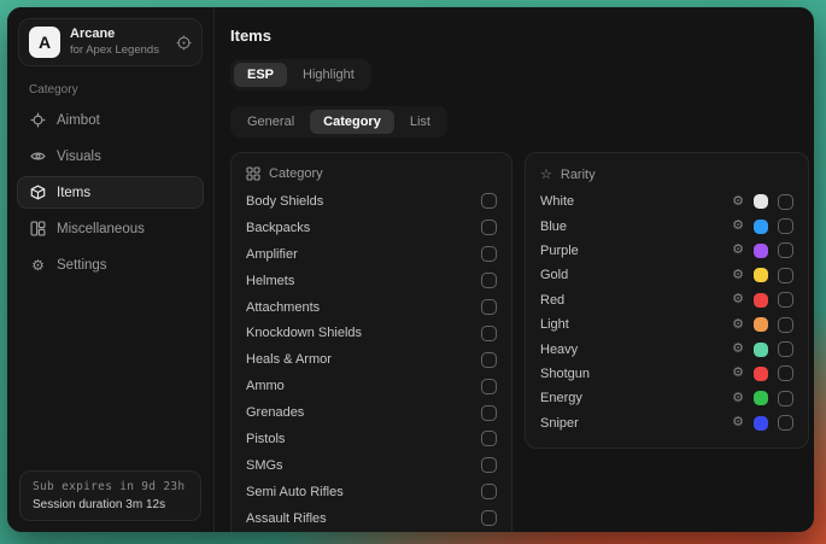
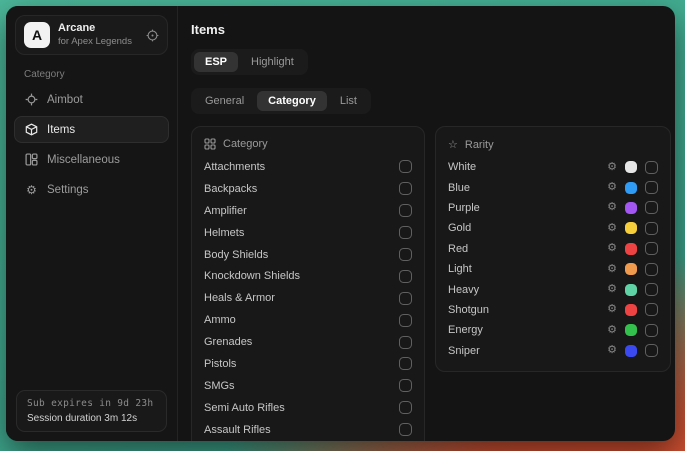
  A
  Arcane
  for Apex Legends
  Category
  Aimbot
- Visuals
  Items
  Miscellaneous
  ⚙
  Settings
  Sub expires in 9d 23h
  Session duration 3m 12s
  Items
  ESP
  Highlight
  General
  Category
  List
  Category
- Body Shields
+ Attachments
  Backpacks
  Amplifier
  Helmets
- Attachments
+ Body Shields
  Knockdown Shields
  Heals & Armor
  Ammo
  Grenades
  Pistols
  SMGs
  Semi Auto Rifles
  Assault Rifles
  ☆
  Rarity
  White
  ⚙
  Blue
  ⚙
  Purple
  ⚙
  Gold
  ⚙
  Red
  ⚙
  Light
  ⚙
  Heavy
  ⚙
  Shotgun
  ⚙
  Energy
  ⚙
  Sniper
  ⚙
